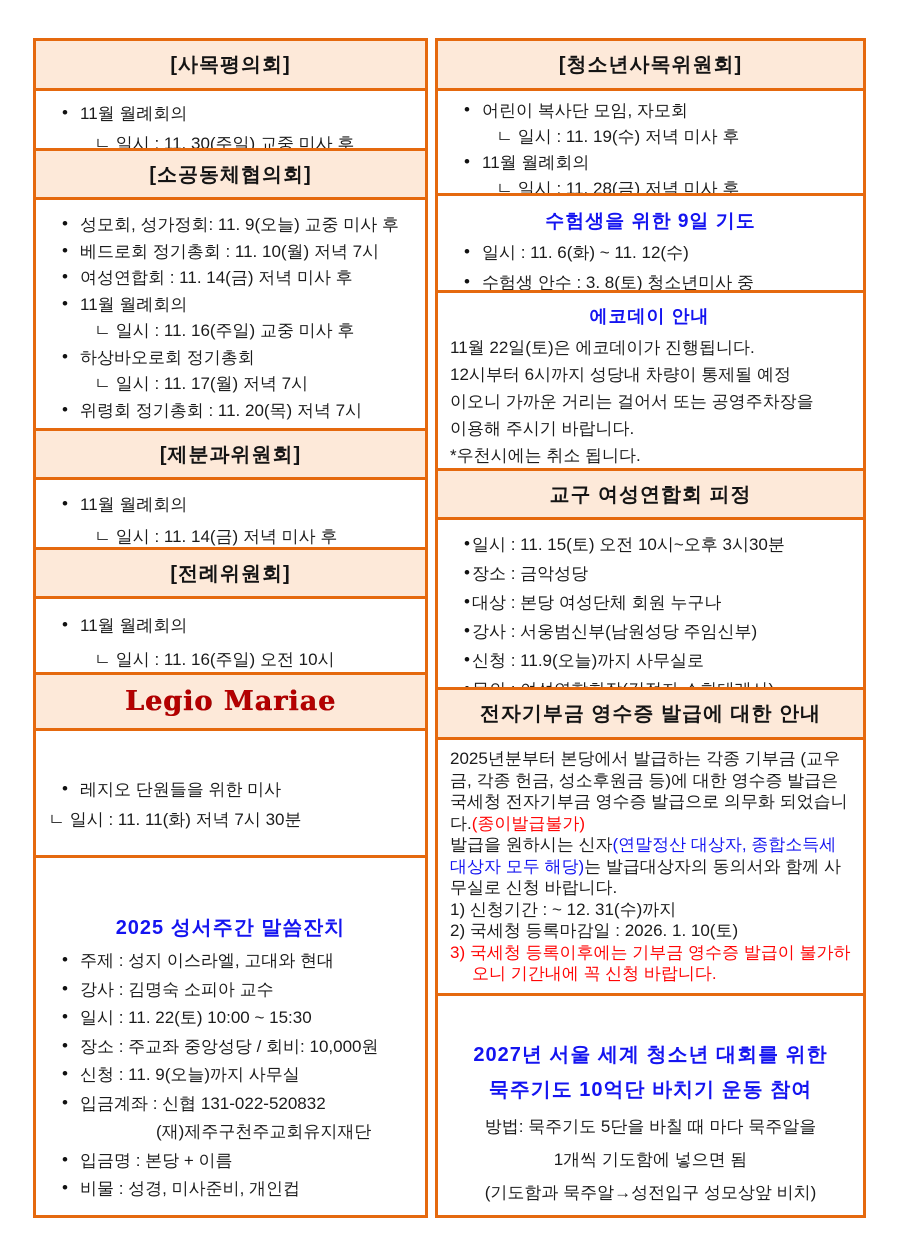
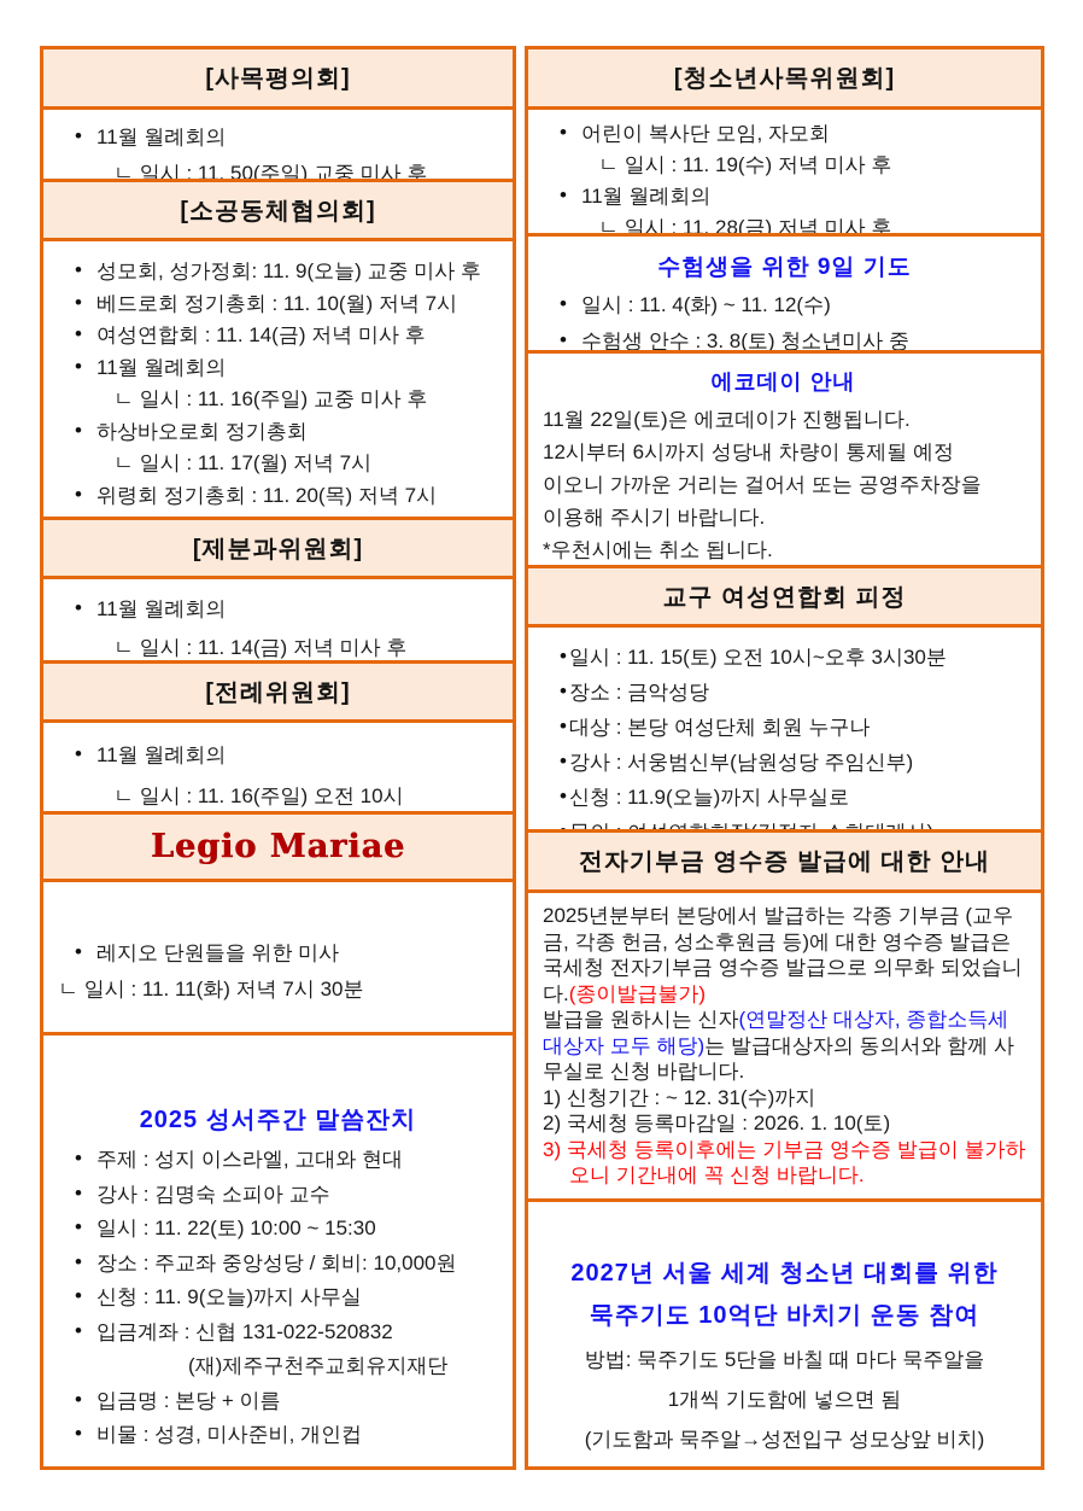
  [사목평의회]
  11월 월례회의
- ㄴ 일시 : 11. 30(주일) 교중 미사 후
+ ㄴ 일시 : 11. 50(주일) 교중 미사 후
  [소공동체협의회]
  성모회, 성가정회: 11. 9(오늘) 교중 미사 후
  베드로회 정기총회 : 11. 10(월) 저녁 7시
  여성연합회 : 11. 14(금) 저녁 미사 후
  11월 월례회의
  ㄴ 일시 : 11. 16(주일) 교중 미사 후
  하상바오로회 정기총회
  ㄴ 일시 : 11. 17(월) 저녁 7시
  위령회 정기총회 : 11. 20(목) 저녁 7시
  [제분과위원회]
  11월 월례회의
  ㄴ 일시 : 11. 14(금) 저녁 미사 후
  [전례위원회]
  11월 월례회의
  ㄴ 일시 : 11. 16(주일) 오전 10시
  Legio Mariae
  레지오 단원들을 위한 미사
  ㄴ 일시 : 11. 11(화) 저녁 7시 30분
  2025 성서주간 말씀잔치
  주제 : 성지 이스라엘, 고대와 현대
  강사 : 김명숙 소피아 교수
  일시 : 11. 22(토) 10:00 ~ 15:30
  장소 : 주교좌 중앙성당 / 회비: 10,000원
  신청 : 11. 9(오늘)까지 사무실
  입금계좌 : 신협 131-022-520832
  (재)제주구천주교회유지재단
  입금명 : 본당 + 이름
  비물 : 성경, 미사준비, 개인컵
  [청소년사목위원회]
  어린이 복사단 모임, 자모회
  ㄴ 일시 : 11. 19(수) 저녁 미사 후
  11월 월례회의
  ㄴ 일시 : 11. 28(금) 저녁 미사 후
  수험생을 위한 9일 기도
- 일시 : 11. 6(화) ~ 11. 12(수)
+ 일시 : 11. 4(화) ~ 11. 12(수)
  수험생 안수 : 3. 8(토) 청소년미사 중
  에코데이 안내
  11월 22일(토)은 에코데이가 진행됩니다.
  12시부터 6시까지 성당내 차량이 통제될 예정
  이오니 가까운 거리는 걸어서 또는 공영주차장을
  이용해 주시기 바랍니다.
  *우천시에는 취소 됩니다.
  교구 여성연합회 피정
  일시 : 11. 15(토) 오전 10시~오후 3시30분
  장소 : 금악성당
  대상 : 본당 여성단체 회원 누구나
  강사 : 서웅범신부(남원성당 주임신부)
  신청 : 11.9(오늘)까지 사무실로
  전자기부금 영수증 발급에 대한 안내
  2025년분부터 본당에서 발급하는 각종 기부금 (교우금, 각종 헌금, 성소후원금 등)에 대한 영수증 발급은 국세청 전자기부금 영수증 발급으로 의무화 되었습니다.(종이발급불가)
  발급을 원하시는 신자(연말정산 대상자, 종합소득세 대상자 모두 해당)는 발급대상자의 동의서와 함께 사무실로 신청 바랍니다.
  1) 신청기간 : ~ 12. 31(수)까지
  2) 국세청 등록마감일 : 2026. 1. 10(토)
  3) 국세청 등록이후에는 기부금 영수증 발급이 불가하오니 기간내에 꼭 신청 바랍니다.
  2027년 서울 세계 청소년 대회를 위한
  묵주기도 10억단 바치기 운동 참여
  방법: 묵주기도 5단을 바칠 때 마다 묵주알을
  1개씩 기도함에 넣으면 됨
  (기도함과 묵주알→성전입구 성모상앞 비치)
